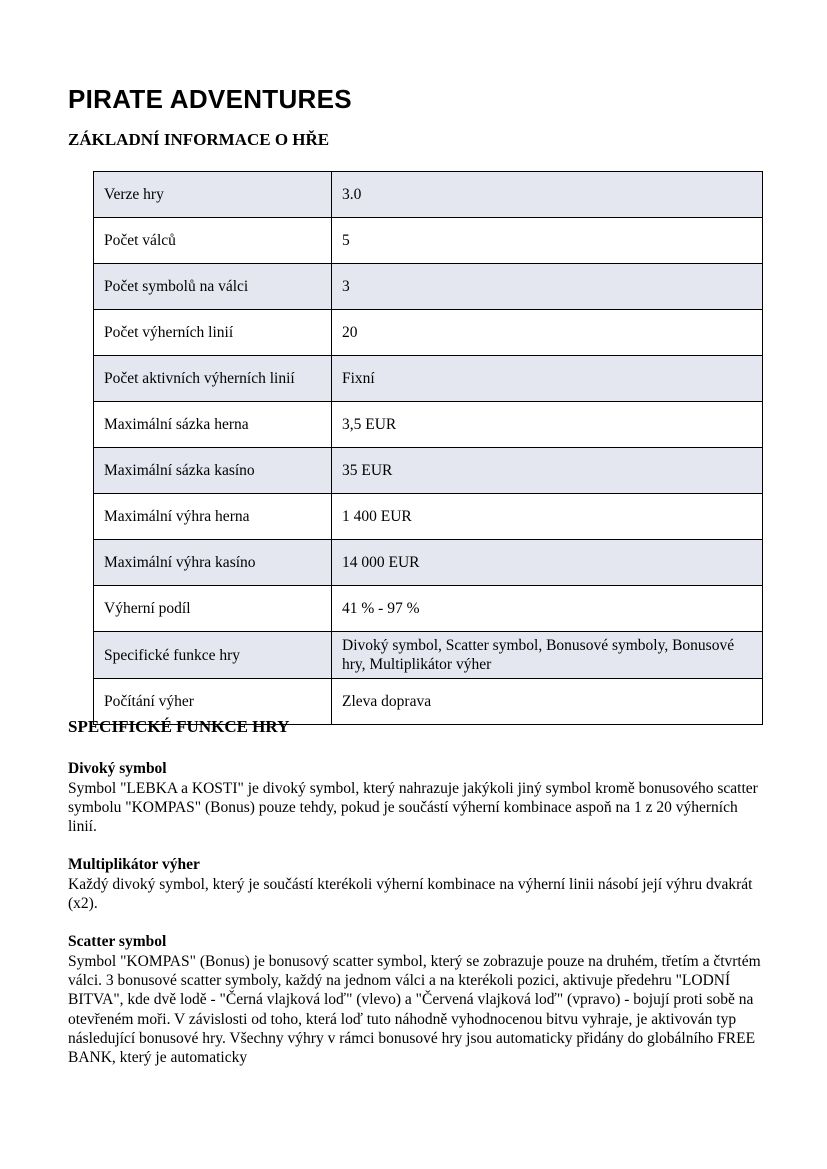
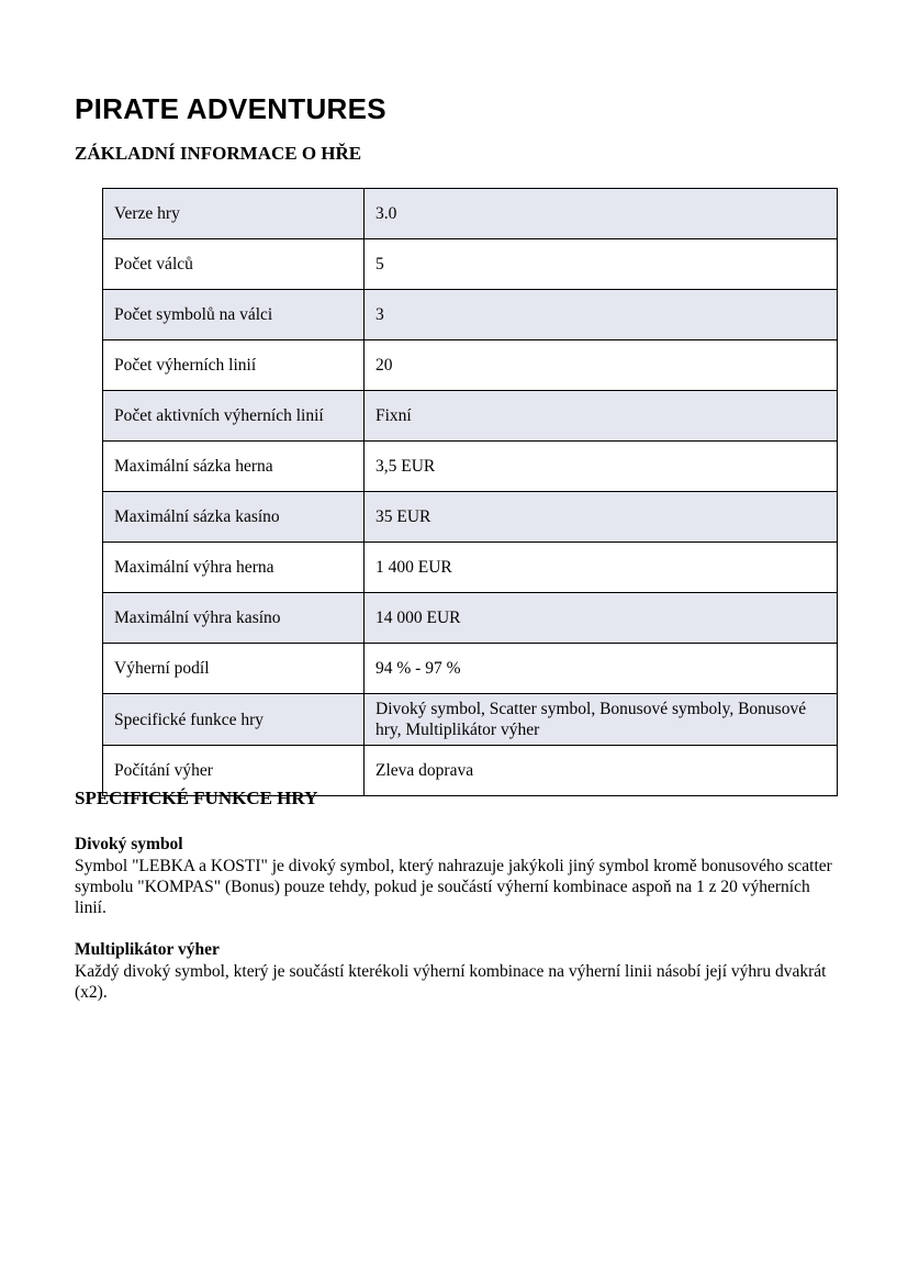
  PIRATE ADVENTURES
  ZÁKLADNÍ INFORMACE O HŘE
  Verze hry	3.0
  Počet válců	5
  Počet symbolů na válci	3
  Počet výherních linií	20
  Počet aktivních výherních linií	Fixní
  Maximální sázka herna	3,5 EUR
  Maximální sázka kasíno	35 EUR
  Maximální výhra herna	1 400 EUR
  Maximální výhra kasíno	14 000 EUR
- Výherní podíl	41 % - 97 %
+ Výherní podíl	94 % - 97 %
  Specifické funkce hry	Divoký symbol, Scatter symbol, Bonusové symboly, Bonusové hry, Multiplikátor výher
  Počítání výher	Zleva doprava
  SPECIFICKÉ FUNKCE HRY
  Divoký symbol
  Symbol "LEBKA a KOSTI" je divoký symbol, který nahrazuje jakýkoli jiný symbol kromě bonusového scatter symbolu "KOMPAS" (Bonus) pouze tehdy, pokud je součástí výherní kombinace aspoň na 1 z 20 výherních linií.
  Multiplikátor výher
  Každý divoký symbol, který je součástí kterékoli výherní kombinace na výherní linii násobí její výhru dvakrát (x2).
- Scatter symbol
- Symbol "KOMPAS" (Bonus) je bonusový scatter symbol, který se zobrazuje pouze na druhém, třetím a čtvrtém válci. 3 bonusové scatter symboly, každý na jednom válci a na kterékoli pozici, aktivuje předehru "LODNÍ BITVA", kde dvě lodě - "Černá vlajková loď" (vlevo) a "Červená vlajková loď" (vpravo) - bojují proti sobě na otevřeném moři. V závislosti od toho, která loď tuto náhodně vyhodnocenou bitvu vyhraje, je aktivován typ následující bonusové hry. Všechny výhry v rámci bonusové hry jsou automaticky přidány do globálního FREE BANK, který je automaticky
